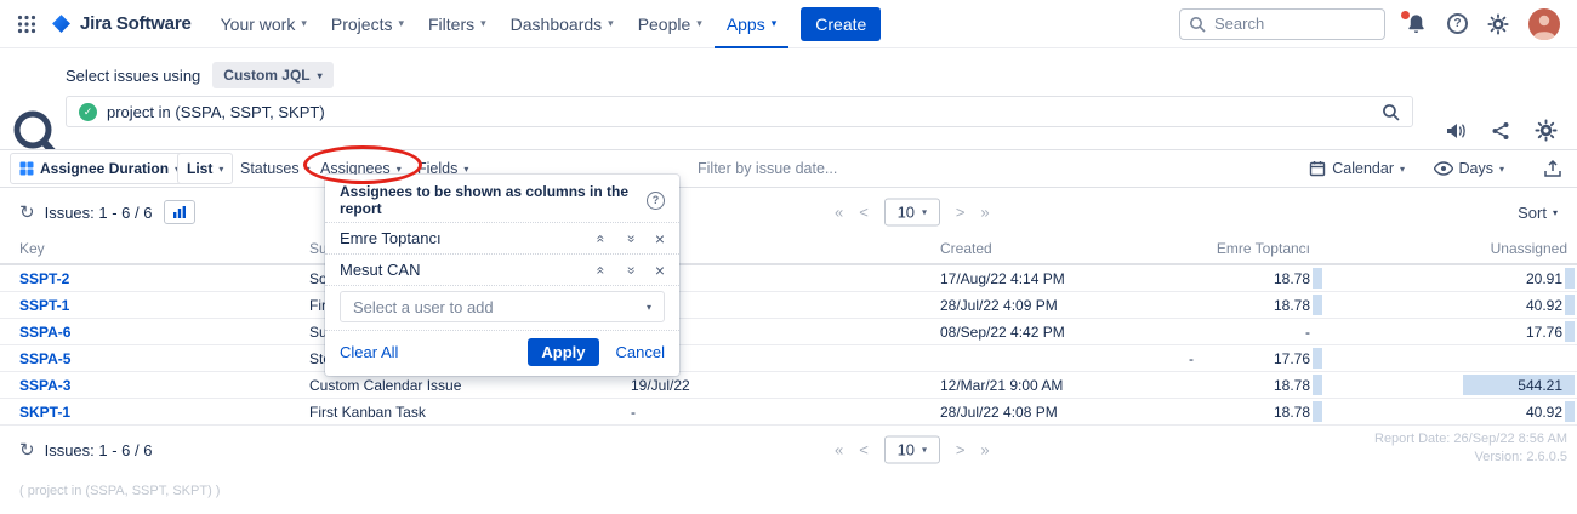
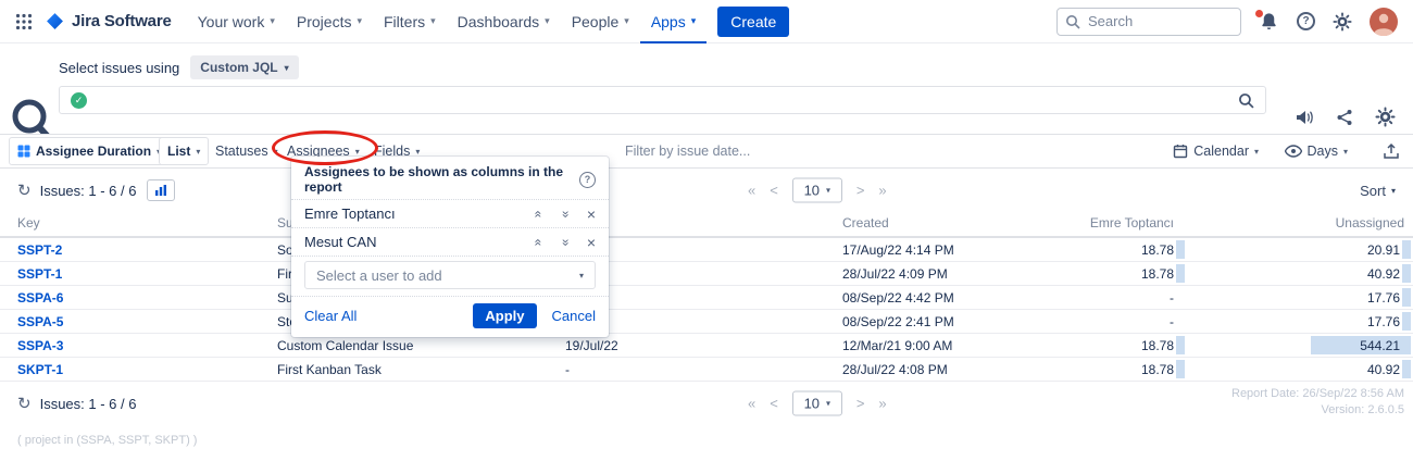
  Jira Software
  Your work
  ▾
  Projects
  ▾
  Filters
  ▾
  Dashboards
  ▾
  People
  ▾
  Apps
  ▾
  Create
  Search
  ?
  Select issues using
  Custom JQL
  ▾
  ✓
- project in (SSPA, SSPT, SKPT)
  Assignee Duration
  List
  ▾
  Statuses
  ▾
  Assignees
  ▾
  Fields
  ▾
  Filter by issue date...
  Calendar
  ▾
  Days
  ▾
  ↻
  Issues: 1 - 6 / 6
  «
  <
  10
  ▾
  >
  »
  Sort
  ▾
  Key
  Created
  Emre Toptancı
  Unassigned
  SSPT-2
  17/Aug/22 4:14 PM
  18.78
  20.91
  SSPT-1
  Fir
  28/Jul/22 4:09 PM
  18.78
  40.92
  SSPA-6
  08/Sep/22 4:42 PM
  -
  17.76
  SSPA-5
+ 08/Sep/22 2:41 PM
  -
  17.76
  SSPA-3
  Custom Calendar Issue
  19/Jul/22
  12/Mar/21 9:00 AM
  18.78
  544.21
  SKPT-1
  First Kanban Task
  -
  28/Jul/22 4:08 PM
  18.78
  40.92
  ↻
  Issues: 1 - 6 / 6
  «
  <
  10
  ▾
  >
  »
  Report Date: 26/Sep/22 8:56 AM
  Version: 2.6.0.5
  ( project in (SSPA, SSPT, SKPT) )
  Assignees to be shown as columns in the report
  ?
  Emre Toptancı
  ×
  Mesut CAN
  ×
  Select a user to add
  ▾
  Clear All
  Apply
  Cancel
